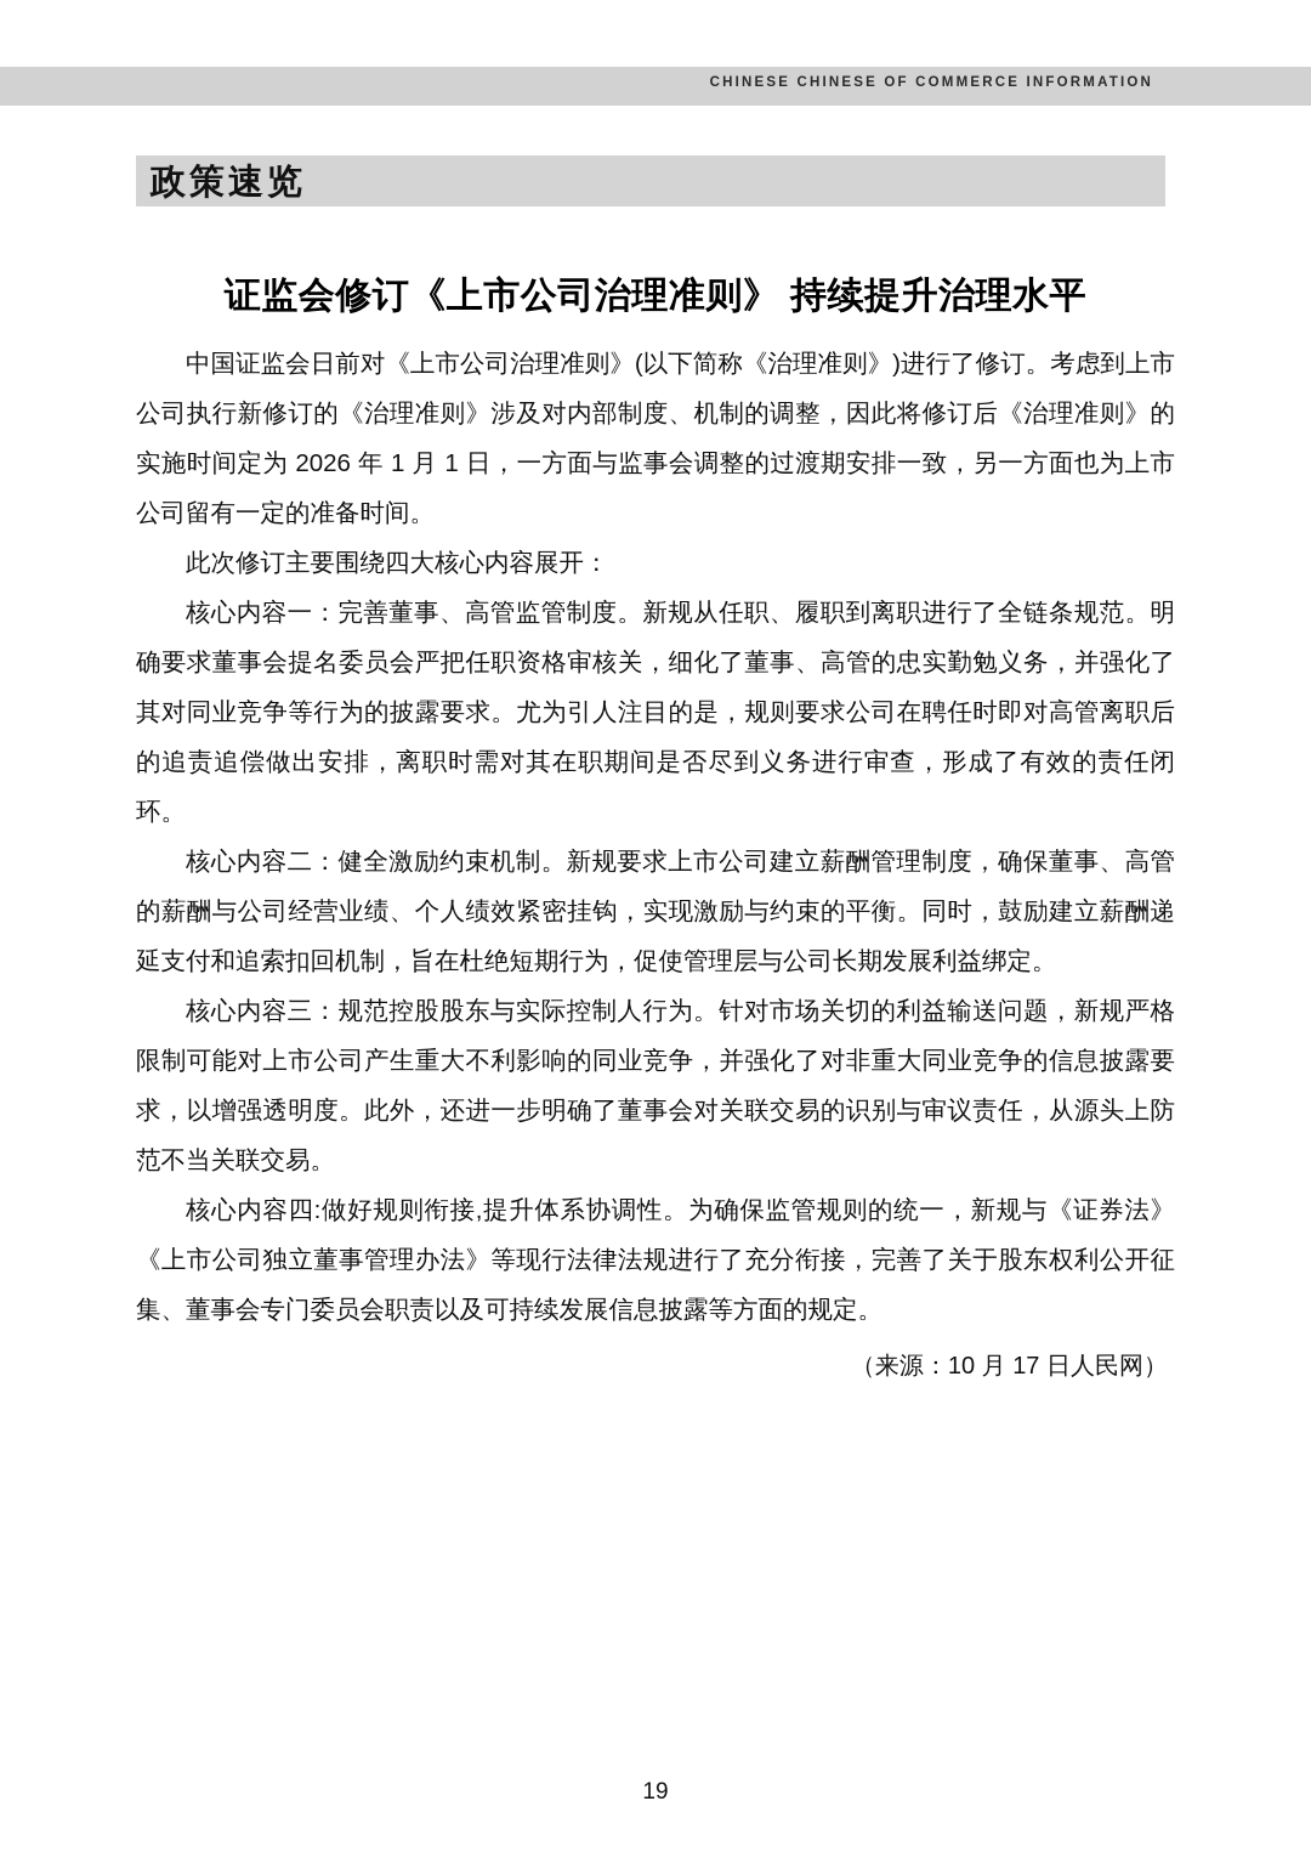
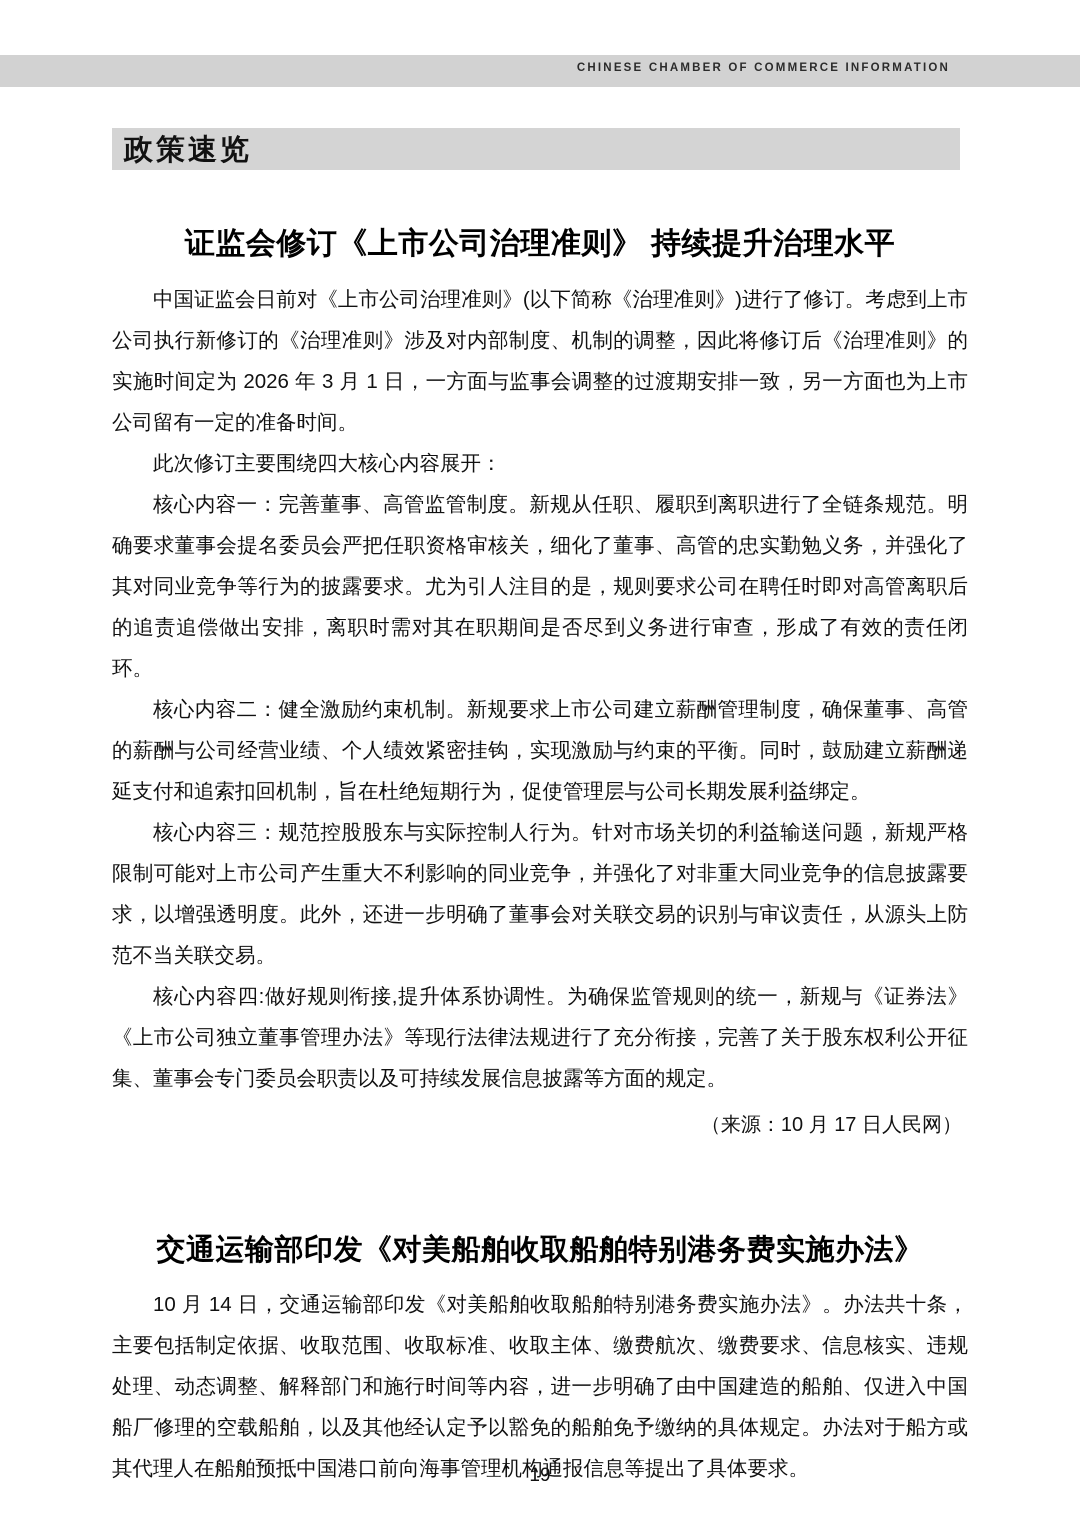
- CHINESE CHINESE OF COMMERCE INFORMATION
+ CHINESE CHAMBER OF COMMERCE INFORMATION
  政策速览
  证监会修订《上市公司治理准则》 持续提升治理水平
- 中国证监会日前对《上市公司治理准则》(以下简称《治理准则》)进行了修订。考虑到上市公司执行新修订的《治理准则》涉及对内部制度、机制的调整，因此将修订后《治理准则》的实施时间定为 2026 年 1 月 1 日，一方面与监事会调整的过渡期安排一致，另一方面也为上市公司留有一定的准备时间。
+ 中国证监会日前对《上市公司治理准则》(以下简称《治理准则》)进行了修订。考虑到上市公司执行新修订的《治理准则》涉及对内部制度、机制的调整，因此将修订后《治理准则》的实施时间定为 2026 年 3 月 1 日，一方面与监事会调整的过渡期安排一致，另一方面也为上市公司留有一定的准备时间。
  此次修订主要围绕四大核心内容展开：
  核心内容一：完善董事、高管监管制度。新规从任职、履职到离职进行了全链条规范。明确要求董事会提名委员会严把任职资格审核关，细化了董事、高管的忠实勤勉义务，并强化了其对同业竞争等行为的披露要求。尤为引人注目的是，规则要求公司在聘任时即对高管离职后的追责追偿做出安排，离职时需对其在职期间是否尽到义务进行审查，形成了有效的责任闭环。
  核心内容二：健全激励约束机制。新规要求上市公司建立薪酬管理制度，确保董事、高管的薪酬与公司经营业绩、个人绩效紧密挂钩，实现激励与约束的平衡。同时，鼓励建立薪酬递延支付和追索扣回机制，旨在杜绝短期行为，促使管理层与公司长期发展利益绑定。
  核心内容三：规范控股股东与实际控制人行为。针对市场关切的利益输送问题，新规严格限制可能对上市公司产生重大不利影响的同业竞争，并强化了对非重大同业竞争的信息披露要求，以增强透明度。此外，还进一步明确了董事会对关联交易的识别与审议责任，从源头上防范不当关联交易。
  核心内容四:做好规则衔接,提升体系协调性。为确保监管规则的统一，新规与《证券法》《上市公司独立董事管理办法》等现行法律法规进行了充分衔接，完善了关于股东权利公开征集、董事会专门委员会职责以及可持续发展信息披露等方面的规定。
  （来源：10 月 17 日人民网）
+ 交通运输部印发《对美船舶收取船舶特别港务费实施办法》
+ 10 月 14 日，交通运输部印发《对美船舶收取船舶特别港务费实施办法》。办法共十条，主要包括制定依据、收取范围、收取标准、收取主体、缴费航次、缴费要求、信息核实、违规处理、动态调整、解释部门和施行时间等内容，进一步明确了由中国建造的船舶、仅进入中国船厂修理的空载船舶，以及其他经认定予以豁免的船舶免予缴纳的具体规定。办法对于船方或其代理人在船舶预抵中国港口前向海事管理机构通报信息等提出了具体要求。
  19
